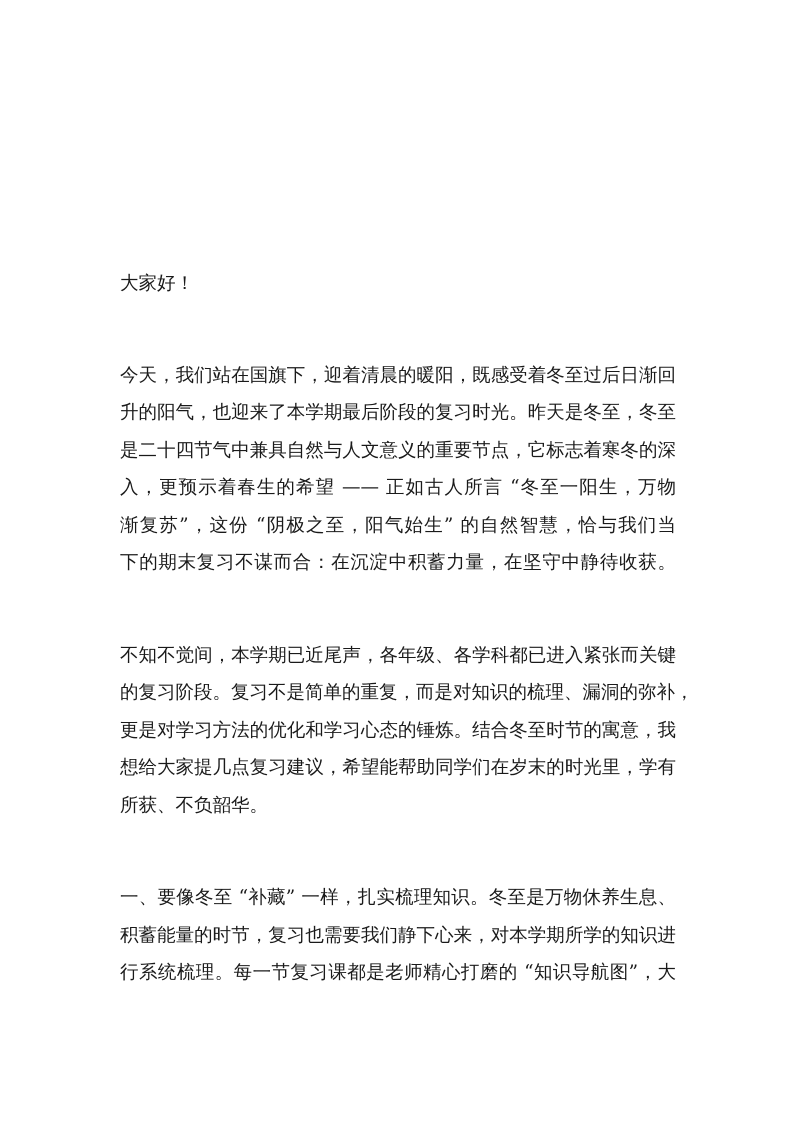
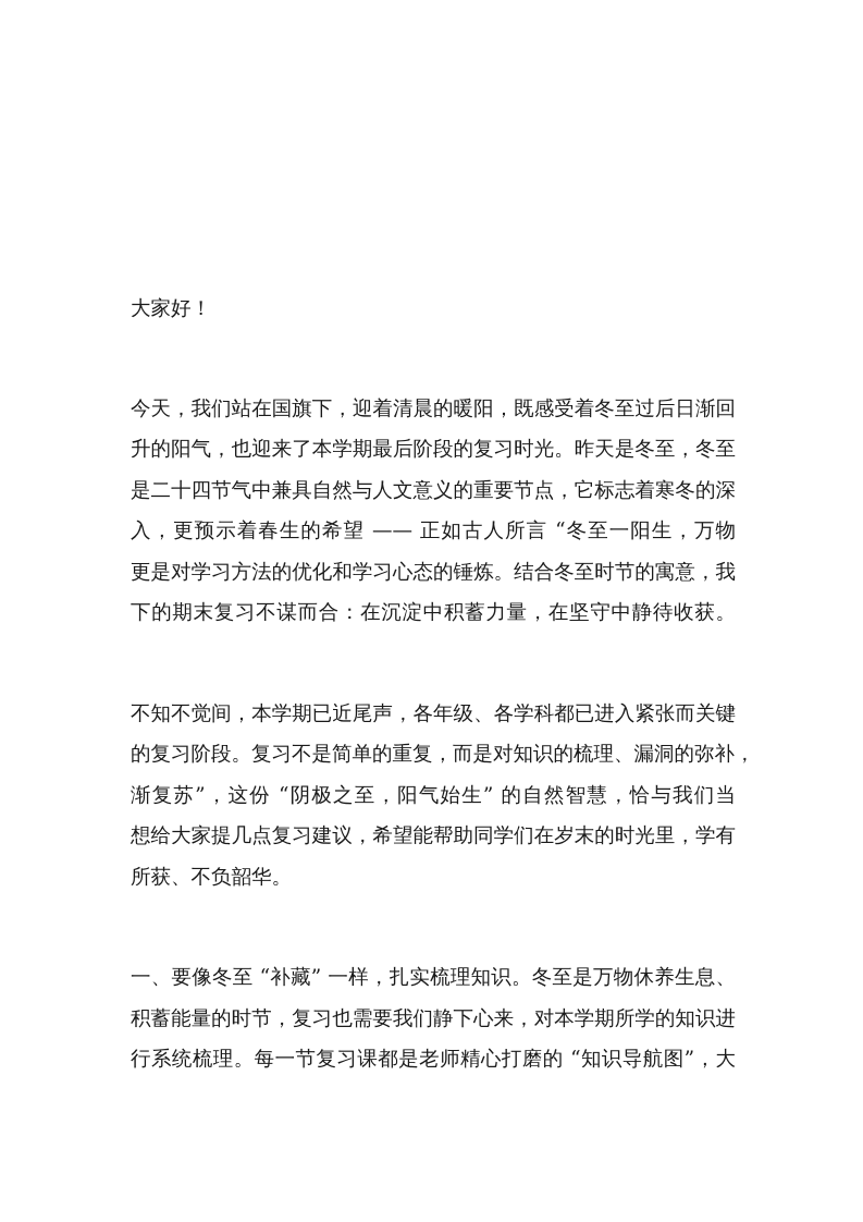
  大家好！
  今天，我们站在国旗下，迎着清晨的暖阳，既感受着冬至过后日渐回
  升的阳气，也迎来了本学期最后阶段的复习时光。昨天是冬至，冬至
  是二十四节气中兼具自然与人文意义的重要节点，它标志着寒冬的深
  入，更预示着春生的希望 —— 正如古人所言 “冬至一阳生，万物
- 渐复苏”，这份 “阴极之至，阳气始生” 的自然智慧，恰与我们当
+ 更是对学习方法的优化和学习心态的锤炼。结合冬至时节的寓意，我
  下的期末复习不谋而合：在沉淀中积蓄力量，在坚守中静待收获。
  不知不觉间，本学期已近尾声，各年级、各学科都已进入紧张而关键
  的复习阶段。复习不是简单的重复，而是对知识的梳理、漏洞的弥补，
- 更是对学习方法的优化和学习心态的锤炼。结合冬至时节的寓意，我
+ 渐复苏”，这份 “阴极之至，阳气始生” 的自然智慧，恰与我们当
  想给大家提几点复习建议，希望能帮助同学们在岁末的时光里，学有
  所获、不负韶华。
  一、要像冬至 “补藏” 一样，扎实梳理知识。冬至是万物休养生息、
  积蓄能量的时节，复习也需要我们静下心来，对本学期所学的知识进
  行系统梳理。每一节复习课都是老师精心打磨的 “知识导航图”，大
